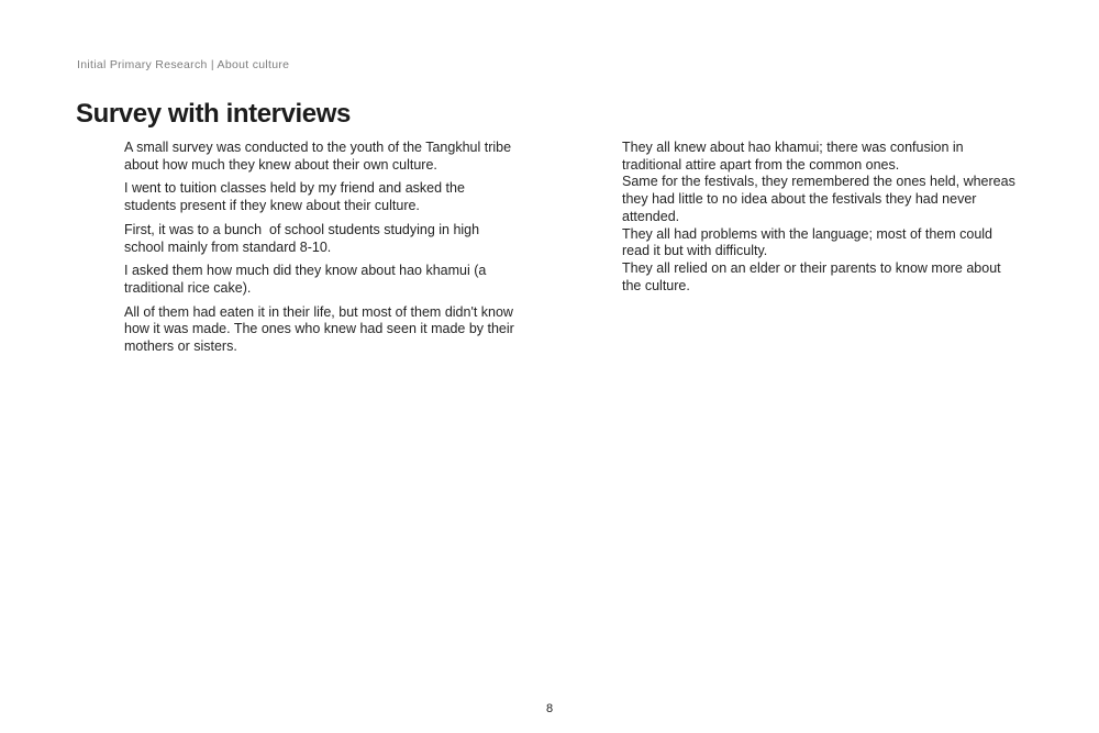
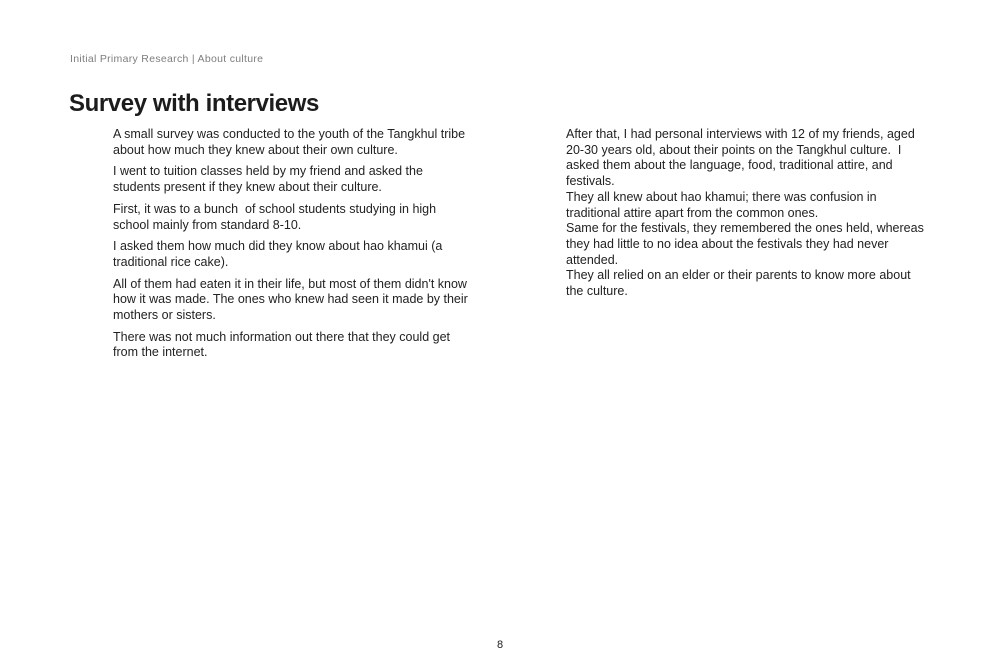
  Initial Primary Research | About culture
  Survey with interviews
  A small survey was conducted to the youth of the Tangkhul tribe about how much they knew about their own culture.
  I went to tuition classes held by my friend and asked the students present if they knew about their culture.
  First, it was to a bunch of school students studying in high school mainly from standard 8-10.
  I asked them how much did they know about hao khamui (a traditional rice cake).
  All of them had eaten it in their life, but most of them didn't know how it was made. The ones who knew had seen it made by their mothers or sisters.
+ There was not much information out there that they could get from the internet.
+ After that, I had personal interviews with 12 of my friends, aged 20-30 years old, about their points on the Tangkhul culture. I asked them about the language, food, traditional attire, and festivals.
  They all knew about hao khamui; there was confusion in traditional attire apart from the common ones.
  Same for the festivals, they remembered the ones held, whereas they had little to no idea about the festivals they had never attended.
- They all had problems with the language; most of them could read it but with difficulty.
  They all relied on an elder or their parents to know more about the culture.
  8
